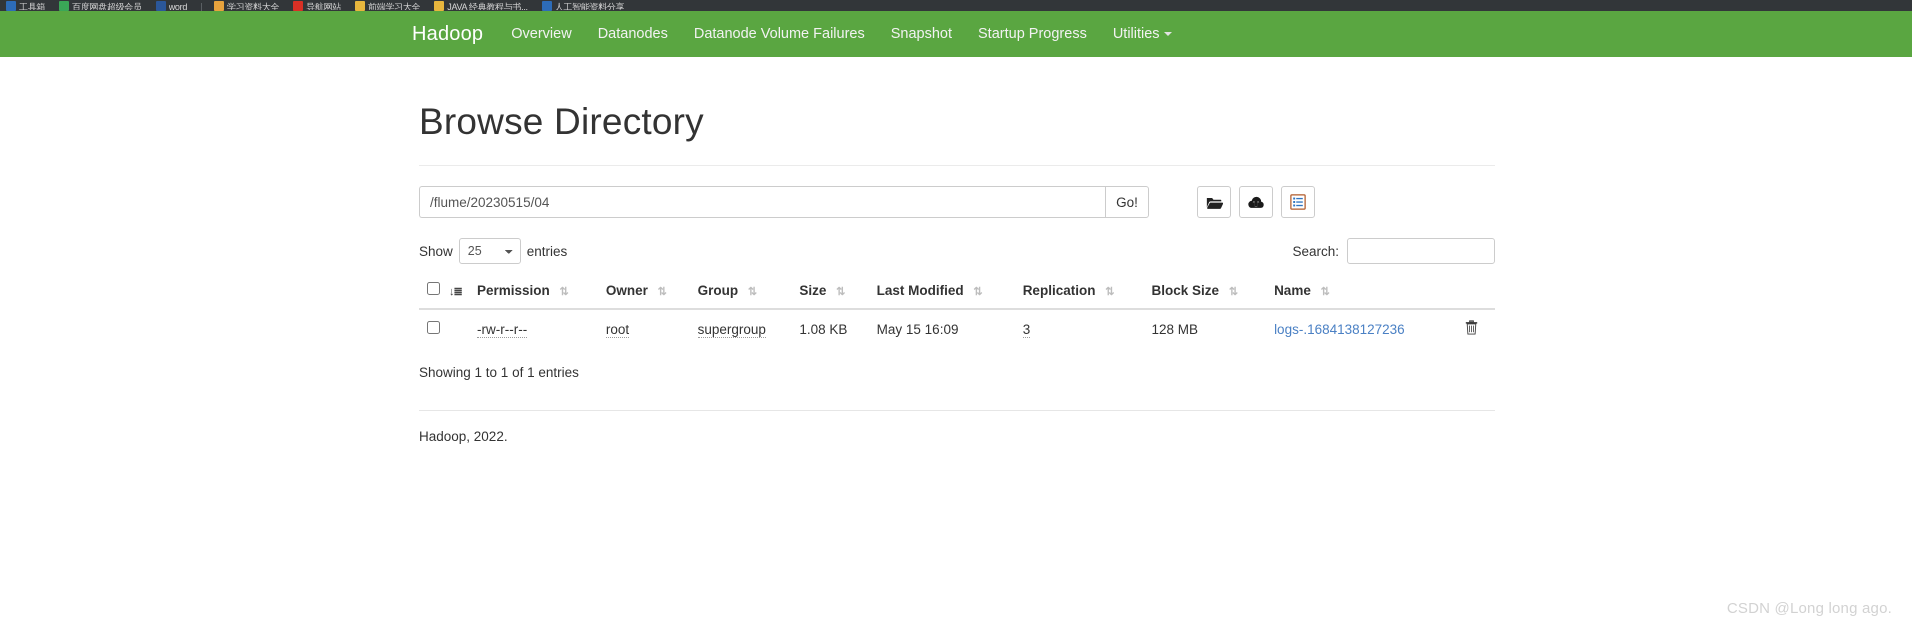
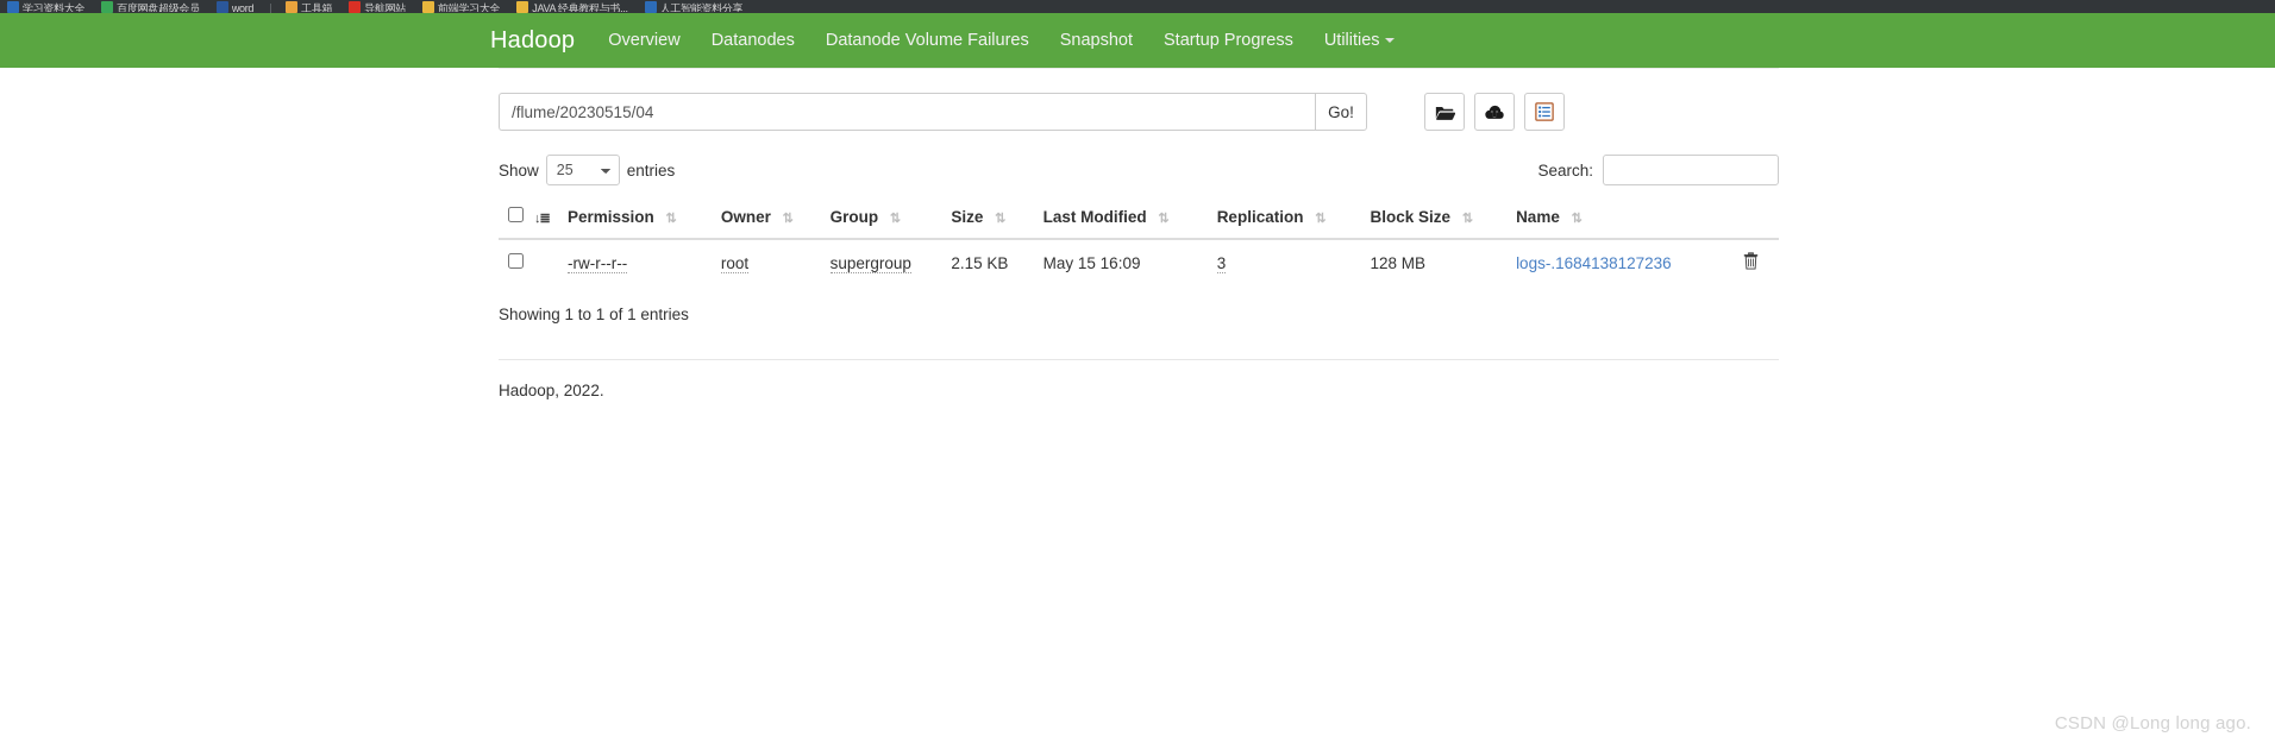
- 工具箱
+ 学习资料大全
  百度网盘超级会员
  word
- 学习资料大全
+ 工具箱
  导航网站
  前端学习大全
  JAVA 经典教程与书...
  人工智能资料分享
  Hadoop
  Overview
  Datanodes
  Datanode Volume Failures
  Snapshot
  Startup Progress
  Utilities
- Browse Directory
  /flume/20230515/04
  Go!
  Show
  25
  entries
  Search:
  	↓≣	Permission ⇅	Owner ⇅	Group ⇅	Size ⇅	Last Modified ⇅	Replication ⇅	Block Size ⇅	Name ⇅
- 		-rw-r--r--	root	supergroup	1.08 KB	May 15 16:09	3	128 MB	logs-.1684138127236
+ 		-rw-r--r--	root	supergroup	2.15 KB	May 15 16:09	3	128 MB	logs-.1684138127236
  Showing 1 to 1 of 1 entries
  Hadoop, 2022.
  CSDN @Long long ago.
